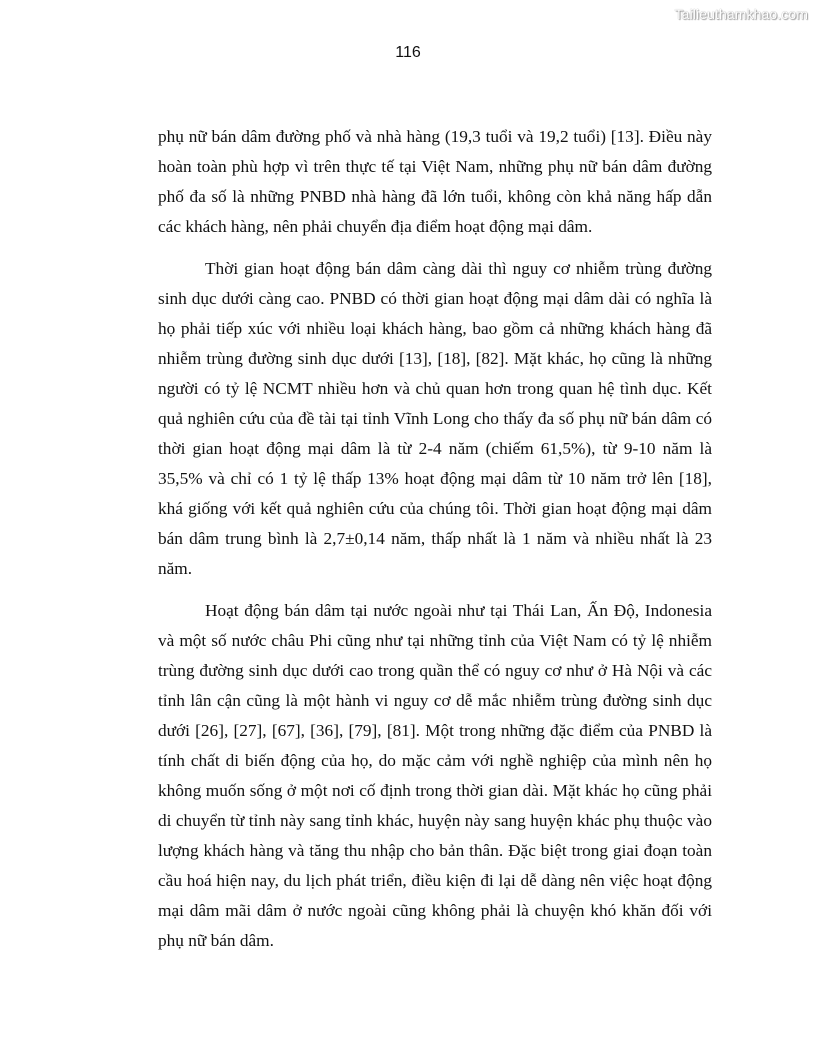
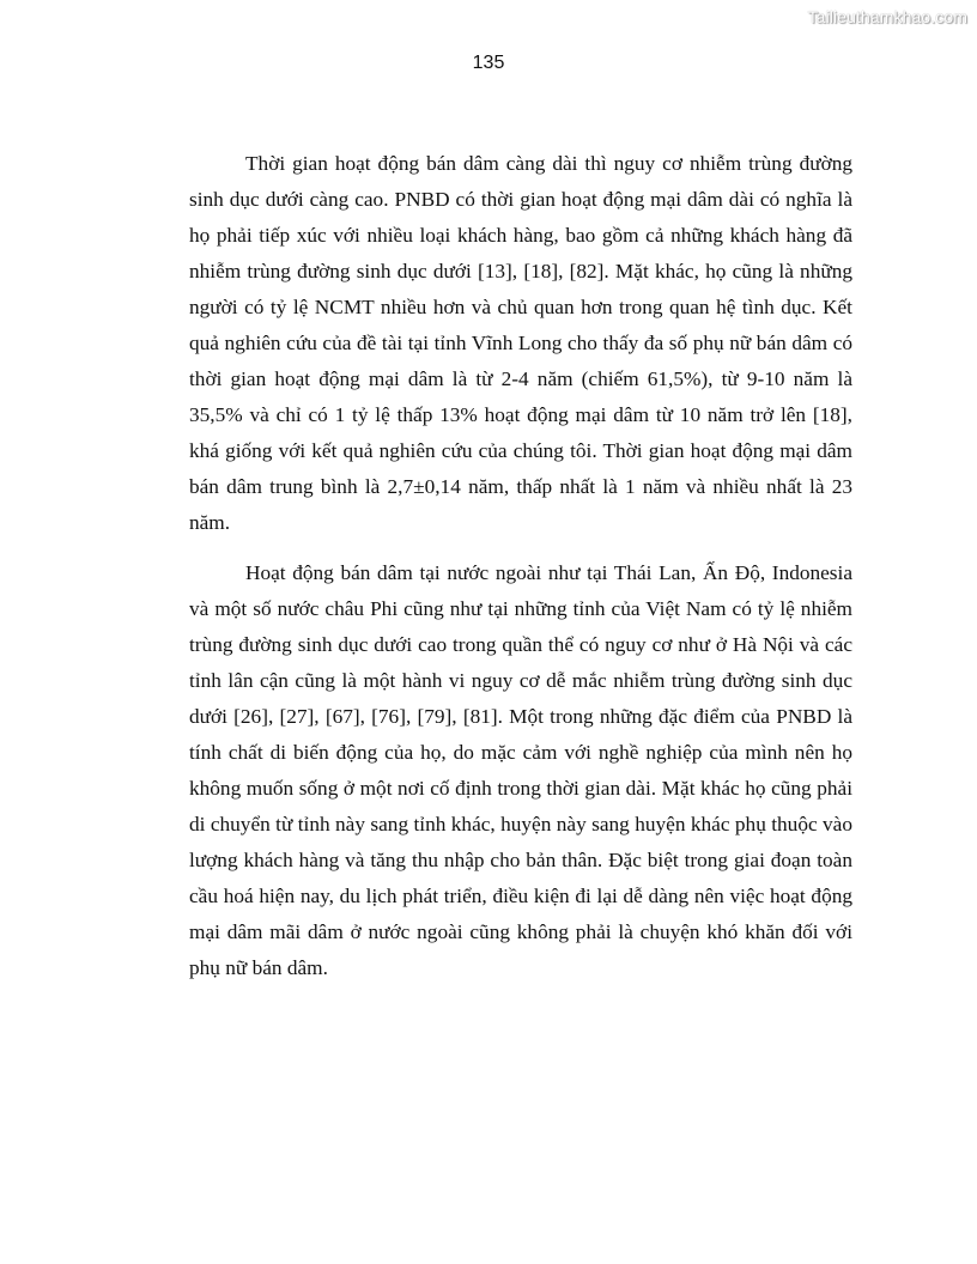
  Tailieuthamkhao.com
- 116
+ 135
- phụ nữ bán dâm đường phố và nhà hàng (19,3 tuổi và 19,2 tuổi) [13]. Điều này hoàn toàn phù hợp vì trên thực tế tại Việt Nam, những phụ nữ bán dâm đường phố đa số là những PNBD nhà hàng đã lớn tuổi, không còn khả năng hấp dẫn các khách hàng, nên phải chuyển địa điểm hoạt động mại dâm.
  Thời gian hoạt động bán dâm càng dài thì nguy cơ nhiễm trùng đường sinh dục dưới càng cao. PNBD có thời gian hoạt động mại dâm dài có nghĩa là họ phải tiếp xúc với nhiều loại khách hàng, bao gồm cả những khách hàng đã nhiễm trùng đường sinh dục dưới [13], [18], [82]. Mặt khác, họ cũng là những người có tỷ lệ NCMT nhiều hơn và chủ quan hơn trong quan hệ tình dục. Kết quả nghiên cứu của đề tài tại tỉnh Vĩnh Long cho thấy đa số phụ nữ bán dâm có thời gian hoạt động mại dâm là từ 2-4 năm (chiếm 61,5%), từ 9-10 năm là 35,5% và chỉ có 1 tỷ lệ thấp 13% hoạt động mại dâm từ 10 năm trở lên [18], khá giống với kết quả nghiên cứu của chúng tôi. Thời gian hoạt động mại dâm bán dâm trung bình là 2,7±0,14 năm, thấp nhất là 1 năm và nhiều nhất là 23 năm.
- Hoạt động bán dâm tại nước ngoài như tại Thái Lan, Ấn Độ, Indonesia và một số nước châu Phi cũng như tại những tỉnh của Việt Nam có tỷ lệ nhiễm trùng đường sinh dục dưới cao trong quần thể có nguy cơ như ở Hà Nội và các tỉnh lân cận cũng là một hành vi nguy cơ dễ mắc nhiễm trùng đường sinh dục dưới [26], [27], [67], [36], [79], [81]. Một trong những đặc điểm của PNBD là tính chất di biến động của họ, do mặc cảm với nghề nghiệp của mình nên họ không muốn sống ở một nơi cố định trong thời gian dài. Mặt khác họ cũng phải di chuyển từ tỉnh này sang tỉnh khác, huyện này sang huyện khác phụ thuộc vào lượng khách hàng và tăng thu nhập cho bản thân. Đặc biệt trong giai đoạn toàn cầu hoá hiện nay, du lịch phát triển, điều kiện đi lại dễ dàng nên việc hoạt động mại dâm mãi dâm ở nước ngoài cũng không phải là chuyện khó khăn đối với phụ nữ bán dâm.
+ Hoạt động bán dâm tại nước ngoài như tại Thái Lan, Ấn Độ, Indonesia và một số nước châu Phi cũng như tại những tỉnh của Việt Nam có tỷ lệ nhiễm trùng đường sinh dục dưới cao trong quần thể có nguy cơ như ở Hà Nội và các tỉnh lân cận cũng là một hành vi nguy cơ dễ mắc nhiễm trùng đường sinh dục dưới [26], [27], [67], [76], [79], [81]. Một trong những đặc điểm của PNBD là tính chất di biến động của họ, do mặc cảm với nghề nghiệp của mình nên họ không muốn sống ở một nơi cố định trong thời gian dài. Mặt khác họ cũng phải di chuyển từ tỉnh này sang tỉnh khác, huyện này sang huyện khác phụ thuộc vào lượng khách hàng và tăng thu nhập cho bản thân. Đặc biệt trong giai đoạn toàn cầu hoá hiện nay, du lịch phát triển, điều kiện đi lại dễ dàng nên việc hoạt động mại dâm mãi dâm ở nước ngoài cũng không phải là chuyện khó khăn đối với phụ nữ bán dâm.
